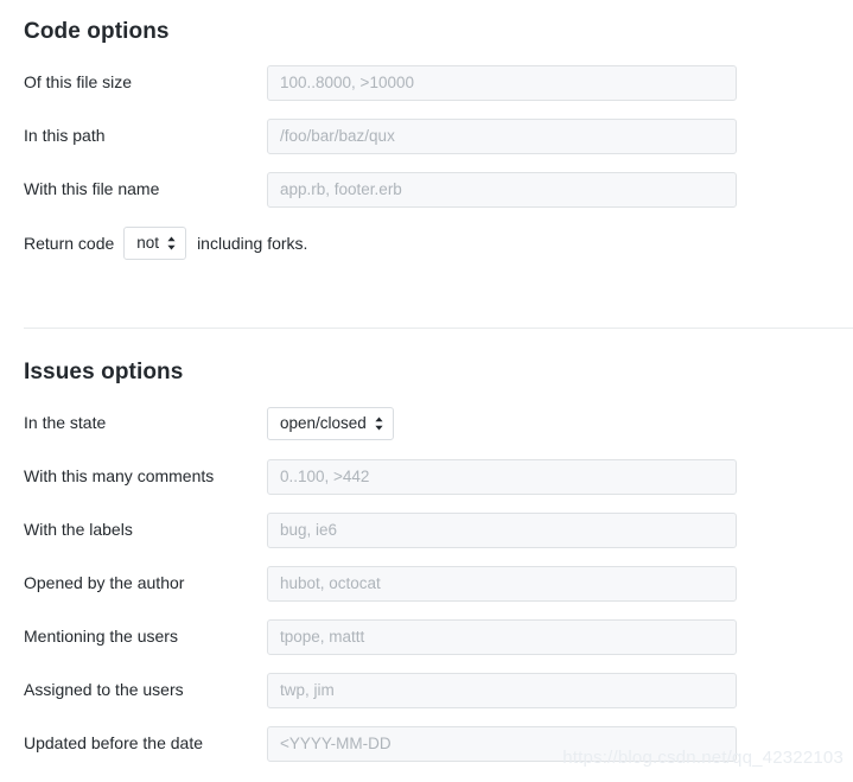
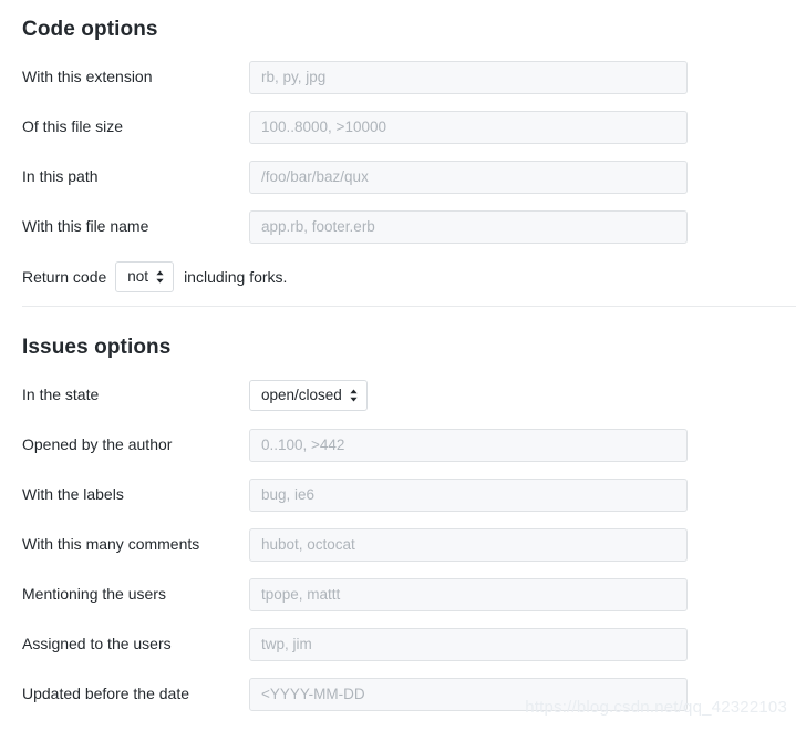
  Code options
+ With this extension
+ rb, py, jpg
  Of this file size
  100..8000, >10000
  In this path
  /foo/bar/baz/qux
  With this file name
  app.rb, footer.erb
  Return code
  not
  including forks.
  Issues options
  In the state
  open/closed
- With this many comments
+ Opened by the author
  0..100, >442
  With the labels
  bug, ie6
- Opened by the author
+ With this many comments
  hubot, octocat
  Mentioning the users
  tpope, mattt
  Assigned to the users
  twp, jim
  Updated before the date
  <YYYY-MM-DD
  https://blog.csdn.net/qq_42322103
